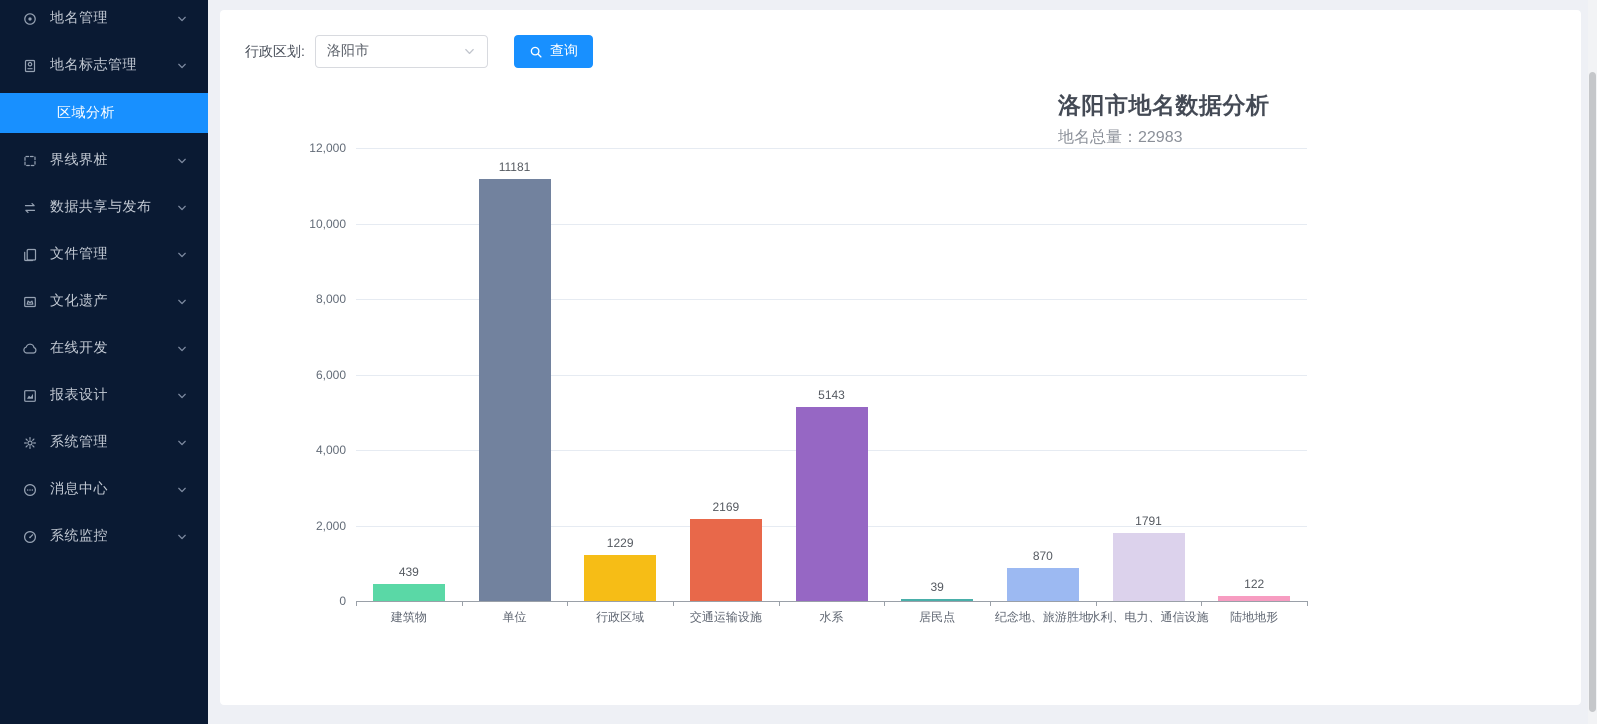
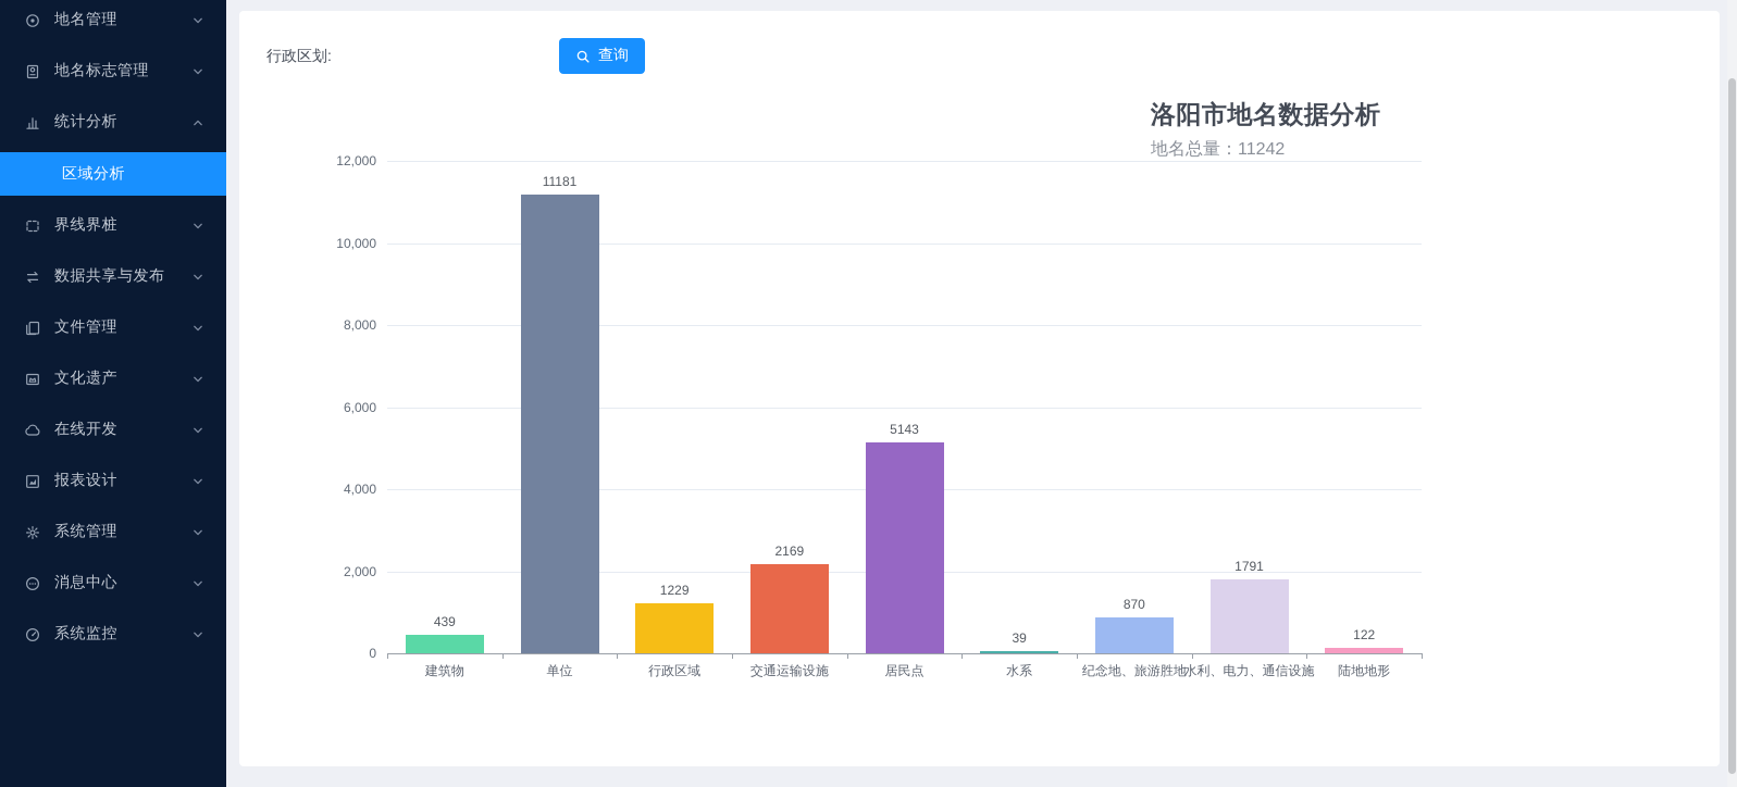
  地名管理
  地名标志管理
+ 统计分析
  区域分析
  界线界桩
  数据共享与发布
  文件管理
  文化遗产
  在线开发
  报表设计
  系统管理
  消息中心
  系统监控
  行政区划:
- 洛阳市
  查询
  洛阳市地名数据分析
- 地名总量：22983
+ 地名总量：11242
  0
  2,000
  4,000
  6,000
  8,000
  10,000
  12,000
  439
  建筑物
  11181
  单位
  1229
  行政区域
  2169
  交通运输设施
  5143
- 水系
+ 居民点
  39
- 居民点
+ 水系
  870
  纪念地、旅游胜地
  1791
  水利、电力、通信设施
  122
  陆地地形
